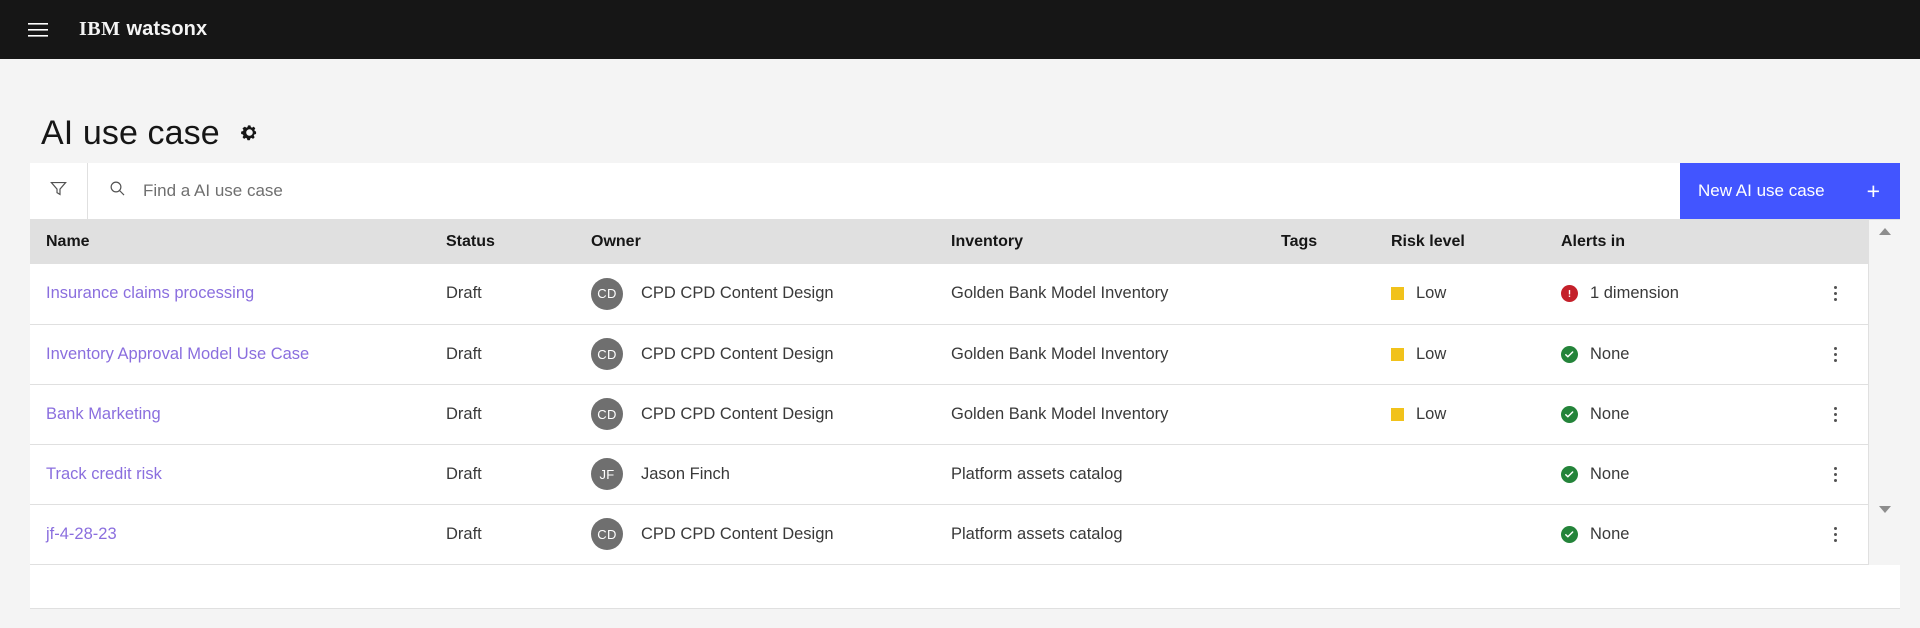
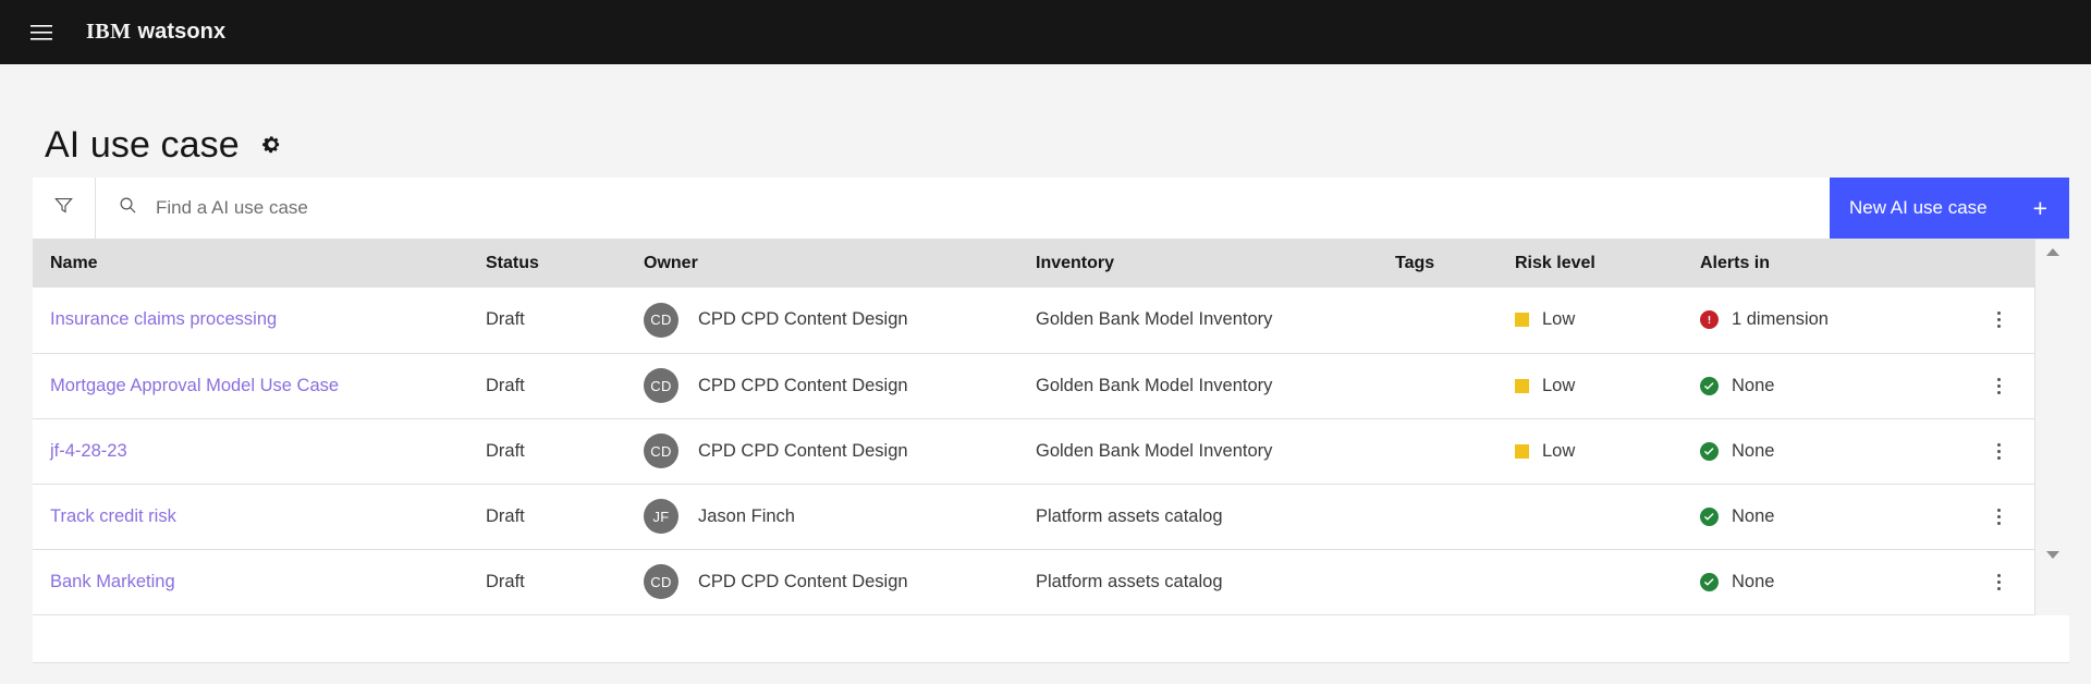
  IBM watsonx
  AI use case
  Find a AI use case
  New AI use case
  +
  Name	Status	Owner	Inventory	Tags	Risk level	Alerts in
  Insurance claims processing	Draft	CD CPD CPD Content Design	Golden Bank Model Inventory		Low	1 dimension
- Inventory Approval Model Use Case	Draft	CD CPD CPD Content Design	Golden Bank Model Inventory		Low	None
+ Mortgage Approval Model Use Case	Draft	CD CPD CPD Content Design	Golden Bank Model Inventory		Low	None
- Bank Marketing	Draft	CD CPD CPD Content Design	Golden Bank Model Inventory		Low	None
+ jf-4-28-23	Draft	CD CPD CPD Content Design	Golden Bank Model Inventory		Low	None
  Track credit risk	Draft	JF Jason Finch	Platform assets catalog			None
- jf-4-28-23	Draft	CD CPD CPD Content Design	Platform assets catalog			None
+ Bank Marketing	Draft	CD CPD CPD Content Design	Platform assets catalog			None
